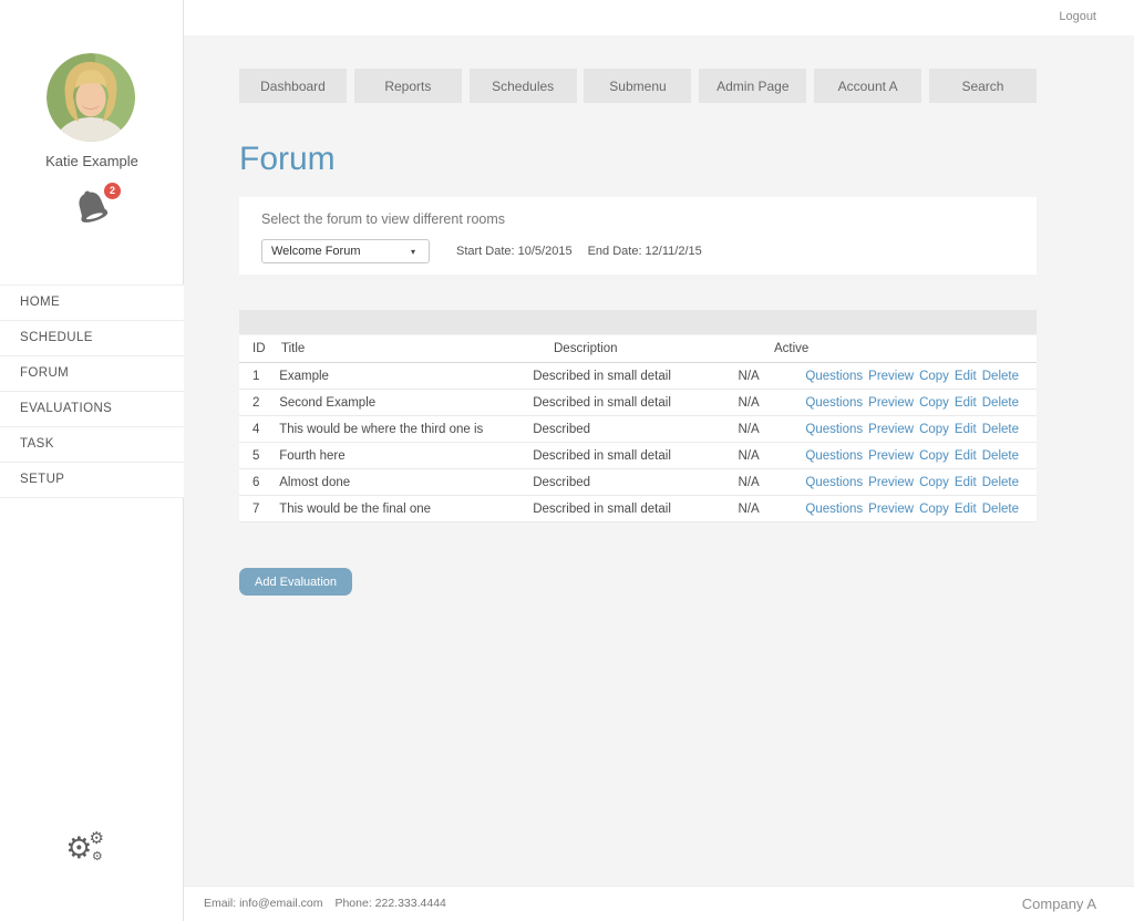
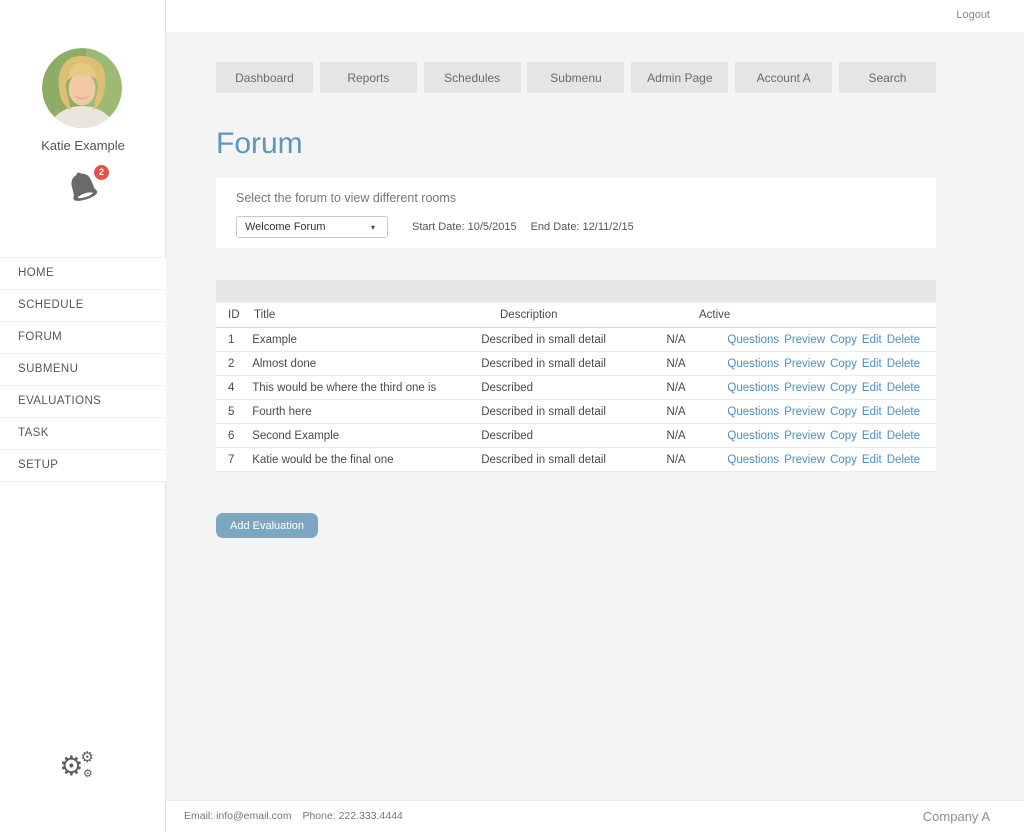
  Katie Example
  2
  HOME
  SCHEDULE
  FORUM
+ SUBMENU
  EVALUATIONS
  TASK
  SETUP
  ⚙⚙⚙
  Logout
  Dashboard
  Reports
  Schedules
  Submenu
  Admin Page
  Account A
  Search
  Forum
  Select the forum to view different rooms
  Welcome Forum
  ▾
  Start Date: 10/5/2015
  End Date: 12/11/2/15
  ID
  Title
  Description
  Active
  1
  Example
  Described in small detail
  N/A
  Questions Preview Copy Edit Delete
  2
- Second Example
+ Almost done
  Described in small detail
  N/A
  Questions Preview Copy Edit Delete
  4
  This would be where the third one is
  Described
  N/A
  Questions Preview Copy Edit Delete
  5
  Fourth here
  Described in small detail
  N/A
  Questions Preview Copy Edit Delete
  6
- Almost done
+ Second Example
  Described
  N/A
  Questions Preview Copy Edit Delete
  7
- This would be the final one
+ Katie would be the final one
  Described in small detail
  N/A
  Questions Preview Copy Edit Delete
  Add Evaluation
  Email: info@email.com Phone: 222.333.4444
  Company A
